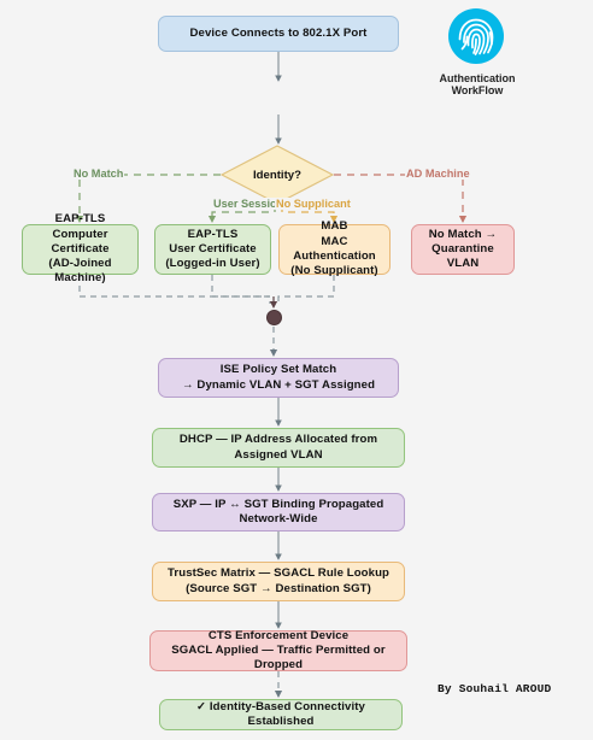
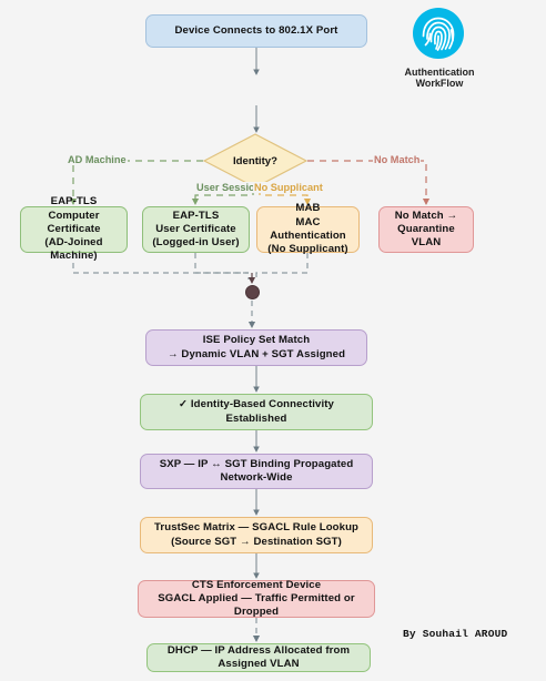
  Device Connects to 802.1X Port
  Identity?
- No Match
+ AD Machine
  User Sessio
  No Supplicant
- AD Machine
+ No Match
  EAP-TLS
  Computer Certificate
  (AD-Joined Machine)
  EAP-TLS
  User Certificate
  (Logged-in User)
  MAB
  MAC Authentication
  (No Supplicant)
  No Match →
  Quarantine VLAN
  ISE Policy Set Match
  → Dynamic VLAN + SGT Assigned
- DHCP — IP Address Allocated from Assigned VLAN
+ ✓ Identity-Based Connectivity Established
  SXP — IP ↔ SGT Binding Propagated Network-Wide
  TrustSec Matrix — SGACL Rule Lookup
  (Source SGT → Destination SGT)
  CTS Enforcement Device
  SGACL Applied — Traffic Permitted or Dropped
- ✓ Identity-Based Connectivity Established
+ DHCP — IP Address Allocated from Assigned VLAN
  Authentication WorkFlow
  By Souhail AROUD
